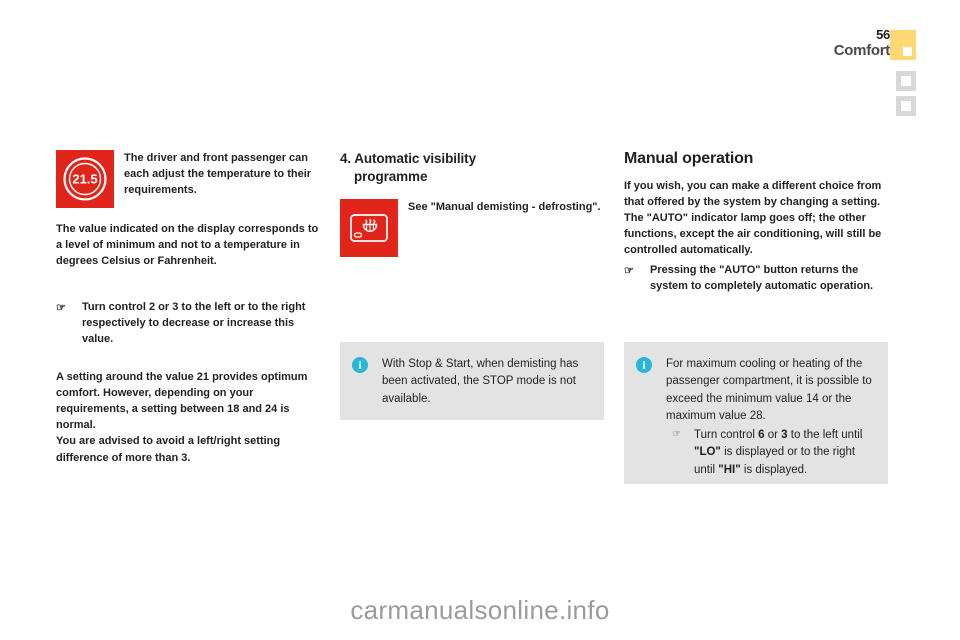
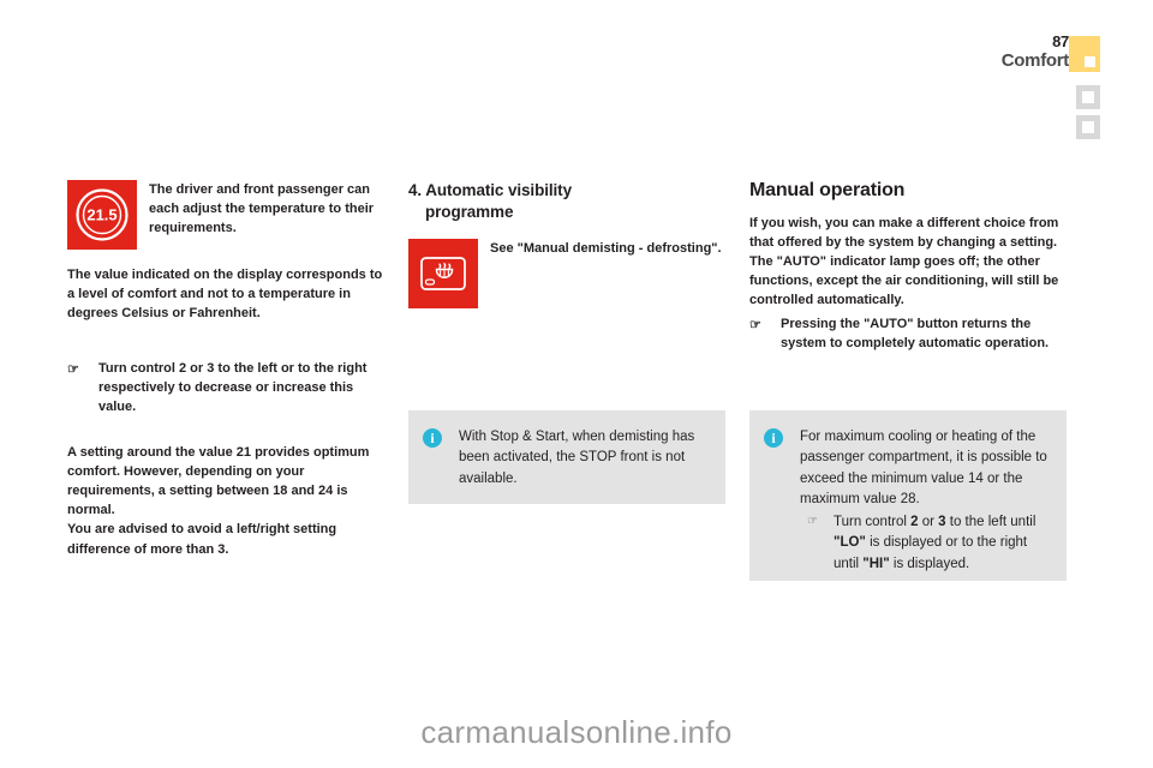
- 56
+ 87
  Comfort
  21.5
  The driver and front passenger can each adjust the temperature to their requirements.
- The value indicated on the display corresponds to a level of minimum and not to a temperature in degrees Celsius or Fahrenheit.
+ The value indicated on the display corresponds to a level of comfort and not to a temperature in degrees Celsius or Fahrenheit.
  ☞
  Turn control 2 or 3 to the left or to the right respectively to decrease or increase this value.
  A setting around the value 21 provides optimum comfort. However, depending on your requirements, a setting between 18 and 24 is normal.
  You are advised to avoid a left/right setting difference of more than 3.
  4. Automatic visibility
  programme
  See "Manual demisting - defrosting".
  Manual operation
  If you wish, you can make a different choice from that offered by the system by changing a setting. The "AUTO" indicator lamp goes off; the other functions, except the air conditioning, will still be controlled automatically.
  ☞
  Pressing the "AUTO" button returns the system to completely automatic operation.
  i
- With Stop & Start, when demisting has been activated, the STOP mode is not available.
+ With Stop & Start, when demisting has been activated, the STOP front is not available.
  i
  For maximum cooling or heating of the passenger compartment, it is possible to exceed the minimum value 14 or the maximum value 28.
  ☞
- Turn control 6 or 3 to the left until "LO" is displayed or to the right until "HI" is displayed.
+ Turn control 2 or 3 to the left until "LO" is displayed or to the right until "HI" is displayed.
  carmanualsonline.info
